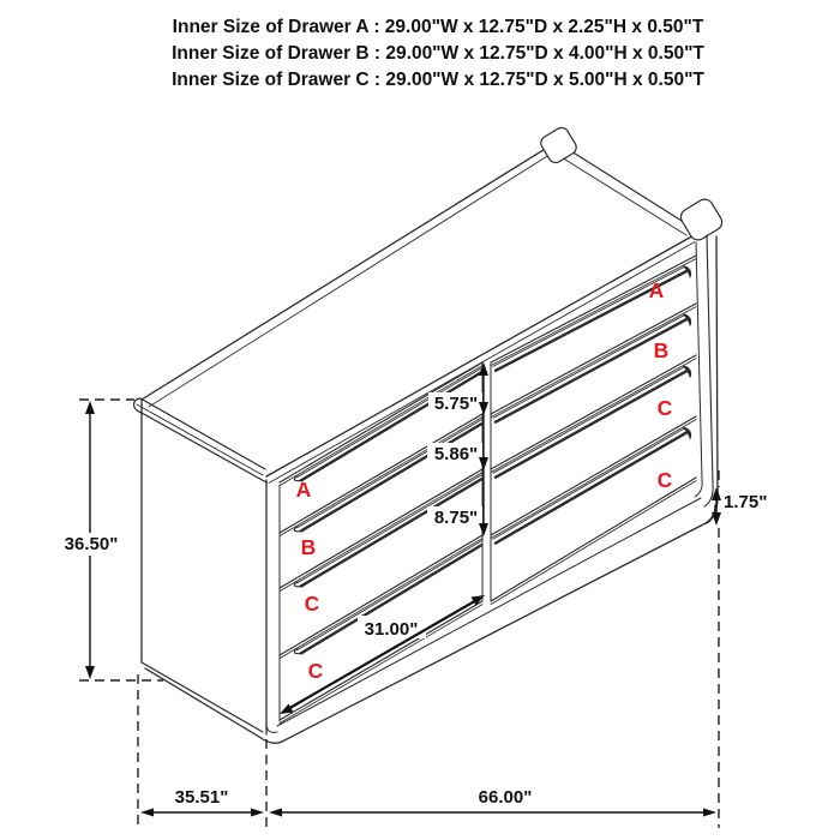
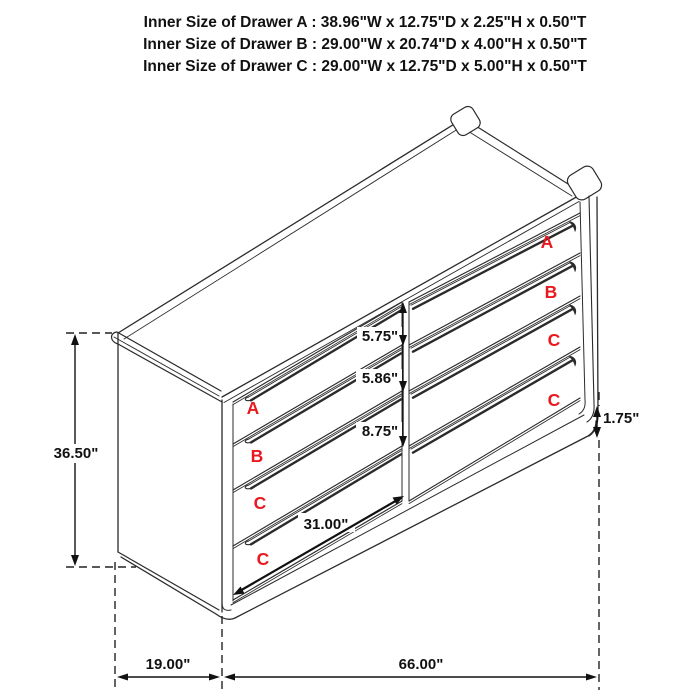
- Inner Size of Drawer A : 29.00"W x 12.75"D x 2.25"H x 0.50"T
+ Inner Size of Drawer A : 38.96"W x 12.75"D x 2.25"H x 0.50"T
- Inner Size of Drawer B : 29.00"W x 12.75"D x 4.00"H x 0.50"T
+ Inner Size of Drawer B : 29.00"W x 20.74"D x 4.00"H x 0.50"T
  Inner Size of Drawer C : 29.00"W x 12.75"D x 5.00"H x 0.50"T
  A
  B
  C
  C
  A
  B
  C
  C
  36.50"
- 35.51"
+ 19.00"
  66.00"
  1.75"
  5.75"
  5.86"
  8.75"
  31.00"
